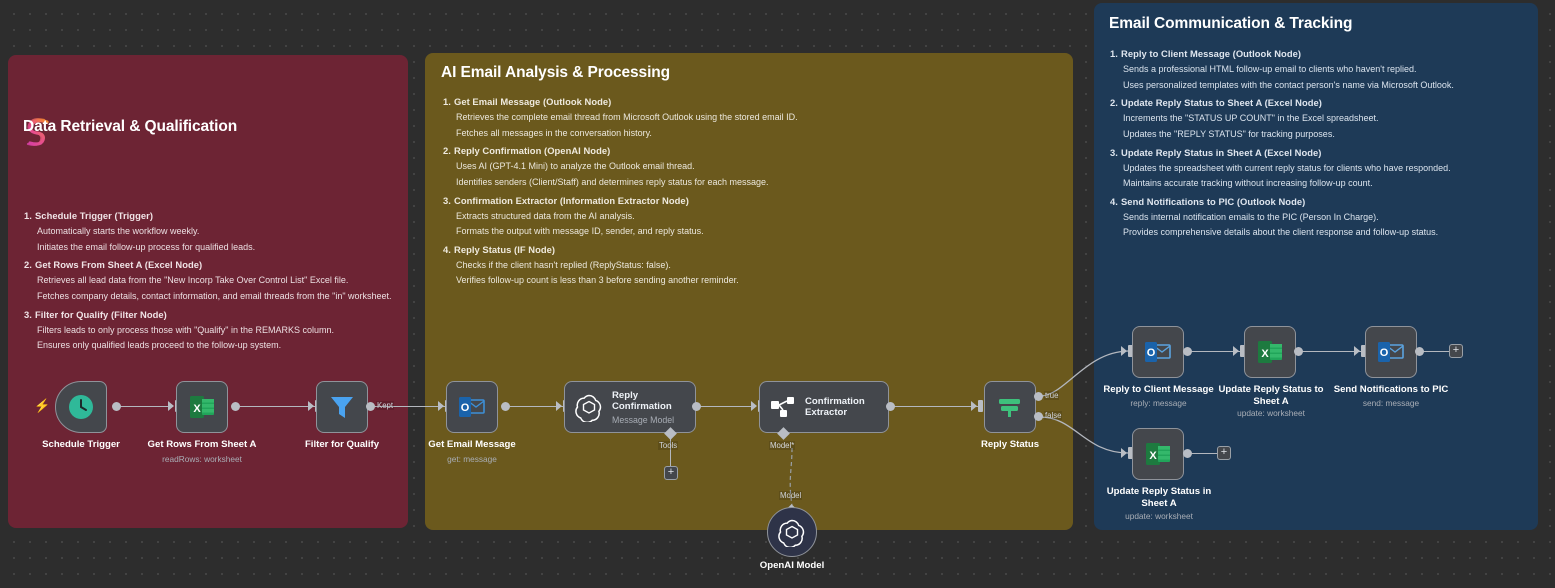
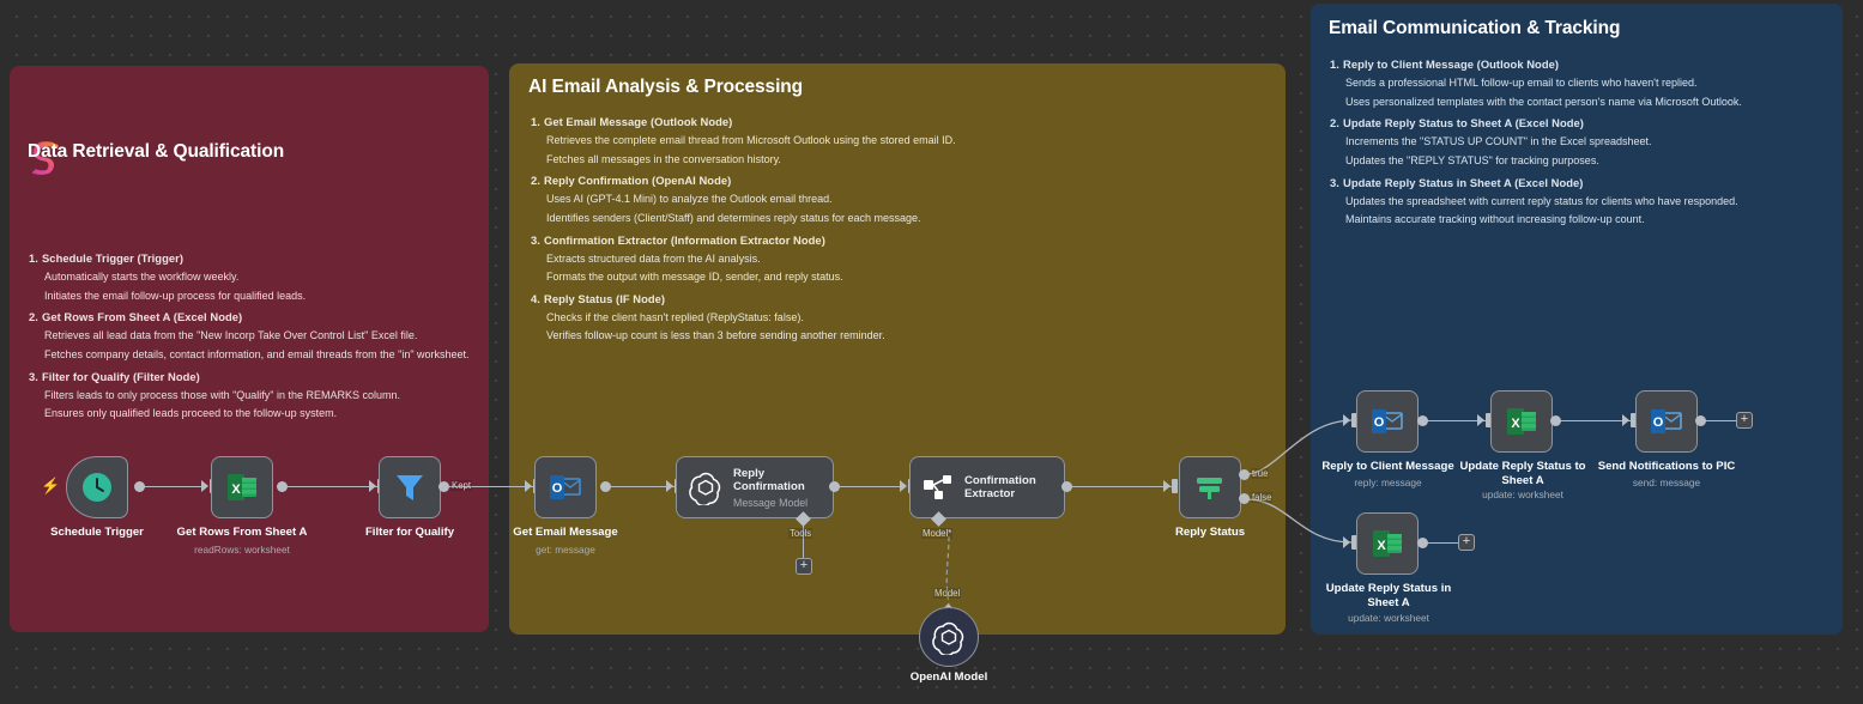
  Data Retrieval & Qualification
  1. Schedule Trigger (Trigger)
  Automatically starts the workflow weekly.
  Initiates the email follow-up process for qualified leads.
  2. Get Rows From Sheet A (Excel Node)
  Retrieves all lead data from the "New Incorp Take Over Control List" Excel file.
  Fetches company details, contact information, and email threads from the "in" worksheet.
  3. Filter for Qualify (Filter Node)
  Filters leads to only process those with "Qualify" in the REMARKS column.
  Ensures only qualified leads proceed to the follow-up system.
  AI Email Analysis & Processing
  1. Get Email Message (Outlook Node)
  Retrieves the complete email thread from Microsoft Outlook using the stored email ID.
  Fetches all messages in the conversation history.
  2. Reply Confirmation (OpenAI Node)
  Uses AI (GPT-4.1 Mini) to analyze the Outlook email thread.
  Identifies senders (Client/Staff) and determines reply status for each message.
  3. Confirmation Extractor (Information Extractor Node)
  Extracts structured data from the AI analysis.
  Formats the output with message ID, sender, and reply status.
  4. Reply Status (IF Node)
  Checks if the client hasn't replied (ReplyStatus: false).
  Verifies follow-up count is less than 3 before sending another reminder.
  Email Communication & Tracking
  1. Reply to Client Message (Outlook Node)
  Sends a professional HTML follow-up email to clients who haven't replied.
  Uses personalized templates with the contact person's name via Microsoft Outlook.
  2. Update Reply Status to Sheet A (Excel Node)
  Increments the "STATUS UP COUNT" in the Excel spreadsheet.
  Updates the "REPLY STATUS" for tracking purposes.
  3. Update Reply Status in Sheet A (Excel Node)
  Updates the spreadsheet with current reply status for clients who have responded.
  Maintains accurate tracking without increasing follow-up count.
- 4. Send Notifications to PIC (Outlook Node)
- Sends internal notification emails to the PIC (Person In Charge).
- Provides comprehensive details about the client response and follow-up status.
  ⚡
  Schedule Trigger
  X
  Get Rows From Sheet A
  readRows: worksheet
  Kept
  Filter for Qualify
  O
  Get Email Message
  get: message
  Reply
  Confirmation
  Message Model
  Tools
  +
  Confirmation
  Extractor
  Model*
  Model
  true
  false
  Reply Status
  OpenAI Model
  O
  Reply to Client Message
  reply: message
  X
  Update Reply Status to Sheet A
  update: worksheet
  O
  +
  Send Notifications to PIC
  send: message
  X
  +
  Update Reply Status in Sheet A
  update: worksheet
